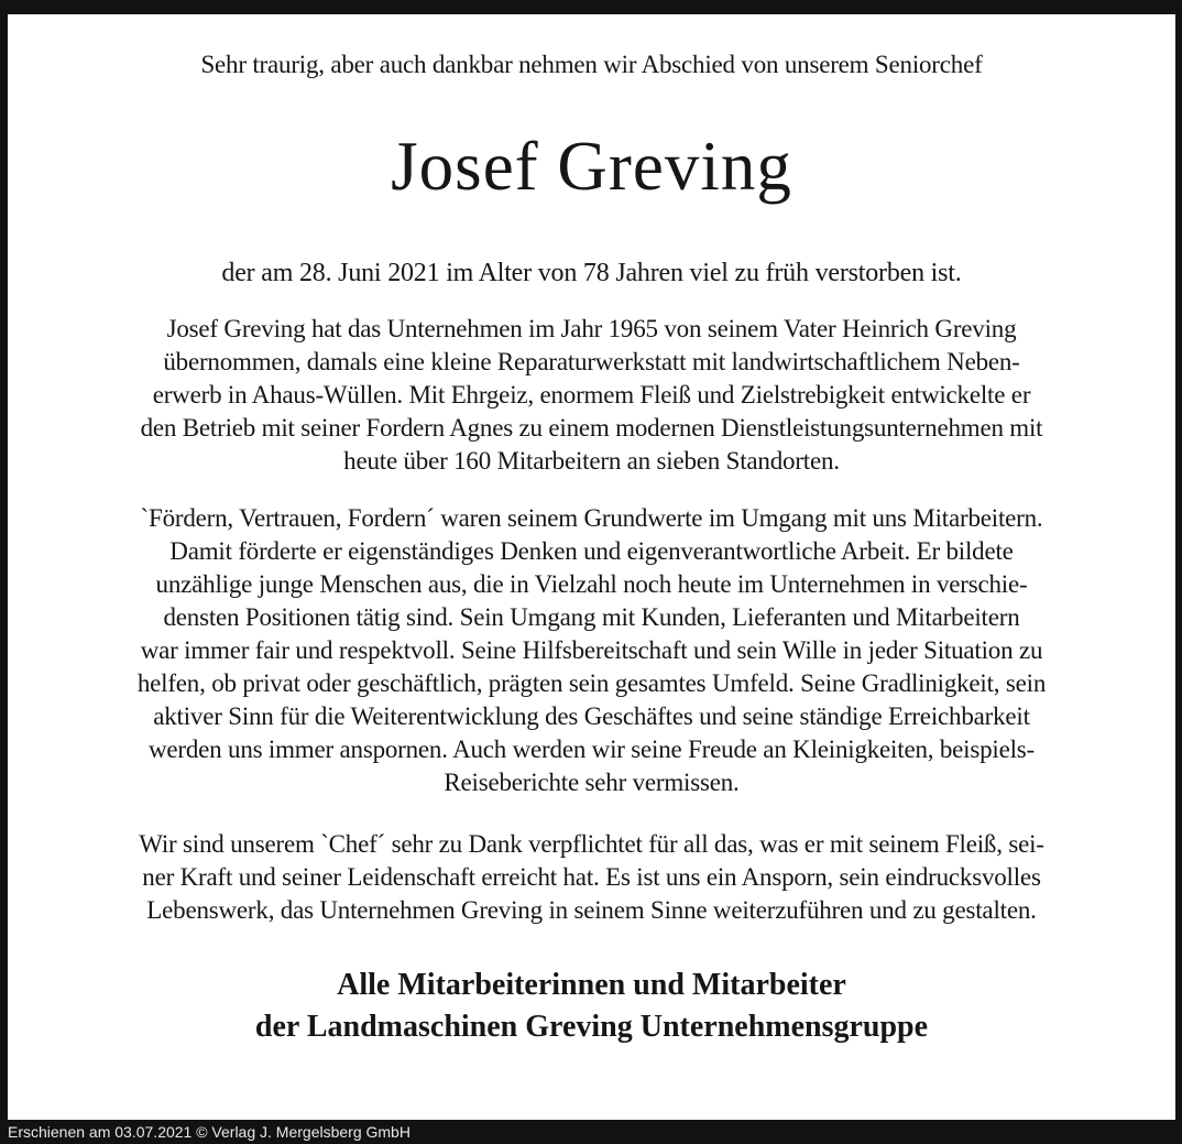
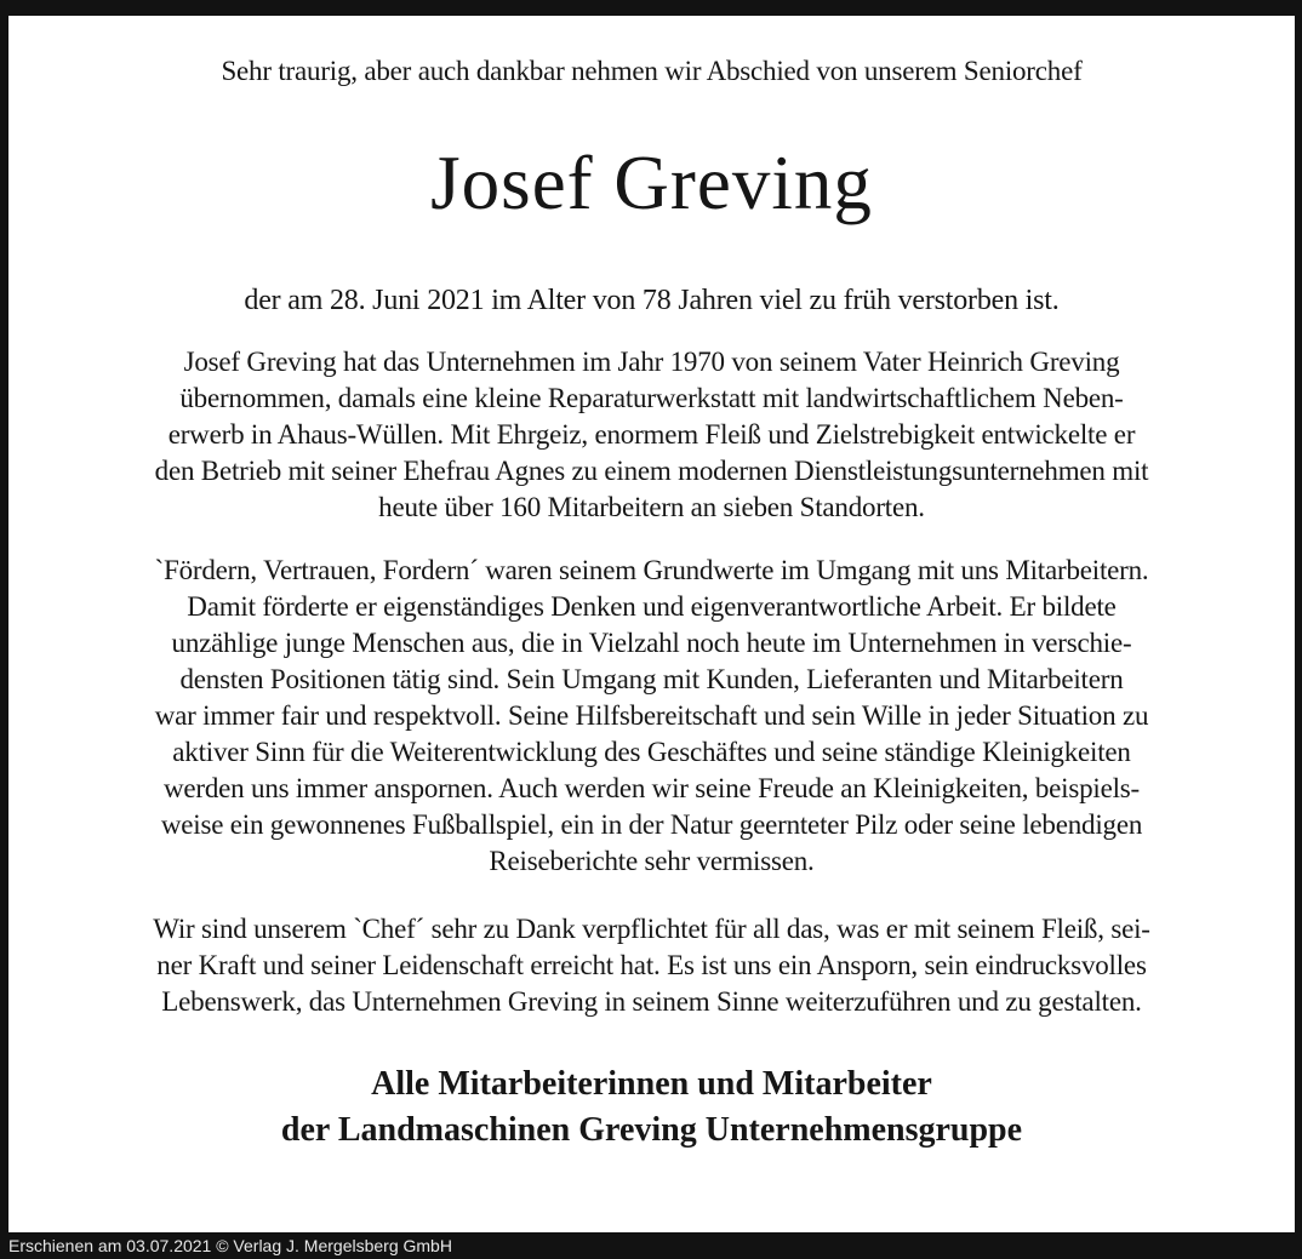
  Sehr traurig, aber auch dankbar nehmen wir Abschied von unserem Seniorchef
  Josef Greving
  der am 28. Juni 2021 im Alter von 78 Jahren viel zu früh verstorben ist.
- Josef Greving hat das Unternehmen im Jahr 1965 von seinem Vater Heinrich Greving
+ Josef Greving hat das Unternehmen im Jahr 1970 von seinem Vater Heinrich Greving
  übernommen, damals eine kleine Reparaturwerkstatt mit landwirtschaftlichem Neben-
  erwerb in Ahaus-Wüllen. Mit Ehrgeiz, enormem Fleiß und Zielstrebigkeit entwickelte er
- den Betrieb mit seiner Fordern Agnes zu einem modernen Dienstleistungsunternehmen mit
+ den Betrieb mit seiner Ehefrau Agnes zu einem modernen Dienstleistungsunternehmen mit
  heute über 160 Mitarbeitern an sieben Standorten.
  `Fördern, Vertrauen, Fordern´ waren seinem Grundwerte im Umgang mit uns Mitarbeitern.
  Damit förderte er eigenständiges Denken und eigenverantwortliche Arbeit. Er bildete
  unzählige junge Menschen aus, die in Vielzahl noch heute im Unternehmen in verschie-
  densten Positionen tätig sind. Sein Umgang mit Kunden, Lieferanten und Mitarbeitern
  war immer fair und respektvoll. Seine Hilfsbereitschaft und sein Wille in jeder Situation zu
- helfen, ob privat oder geschäftlich, prägten sein gesamtes Umfeld. Seine Gradlinigkeit, sein
- aktiver Sinn für die Weiterentwicklung des Geschäftes und seine ständige Erreichbarkeit
+ aktiver Sinn für die Weiterentwicklung des Geschäftes und seine ständige Kleinigkeiten
  werden uns immer anspornen. Auch werden wir seine Freude an Kleinigkeiten, beispiels-
+ weise ein gewonnenes Fußballspiel, ein in der Natur geernteter Pilz oder seine lebendigen
  Reiseberichte sehr vermissen.
  Wir sind unserem `Chef´ sehr zu Dank verpflichtet für all das, was er mit seinem Fleiß, sei-
  ner Kraft und seiner Leidenschaft erreicht hat. Es ist uns ein Ansporn, sein eindrucksvolles
  Lebenswerk, das Unternehmen Greving in seinem Sinne weiterzuführen und zu gestalten.
  Alle Mitarbeiterinnen und Mitarbeiter
  der Landmaschinen Greving Unternehmensgruppe
  Erschienen am 03.07.2021 © Verlag J. Mergelsberg GmbH
